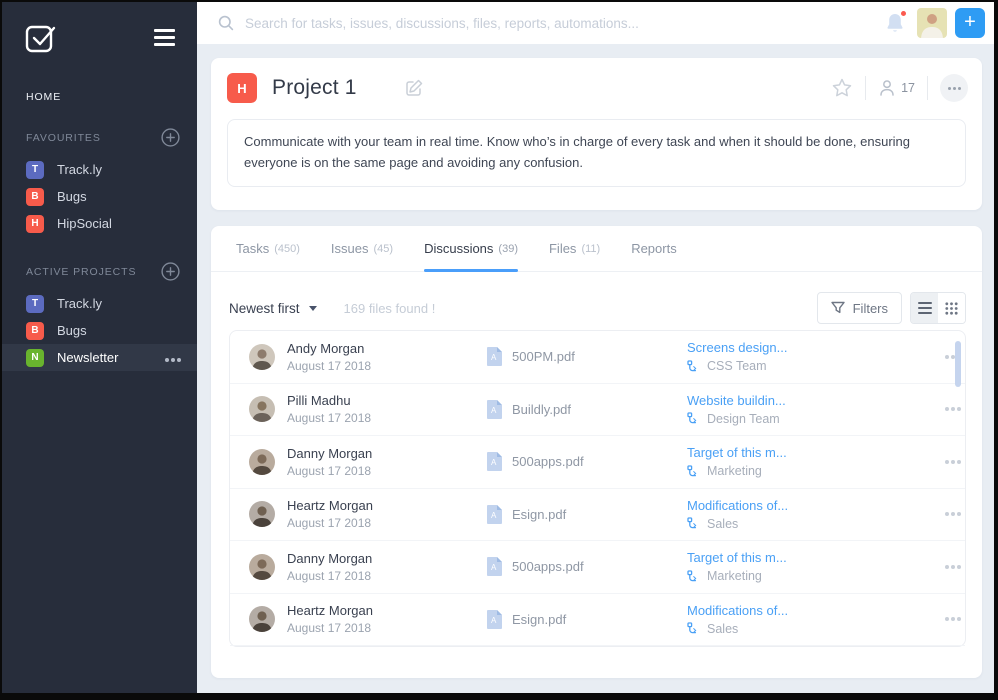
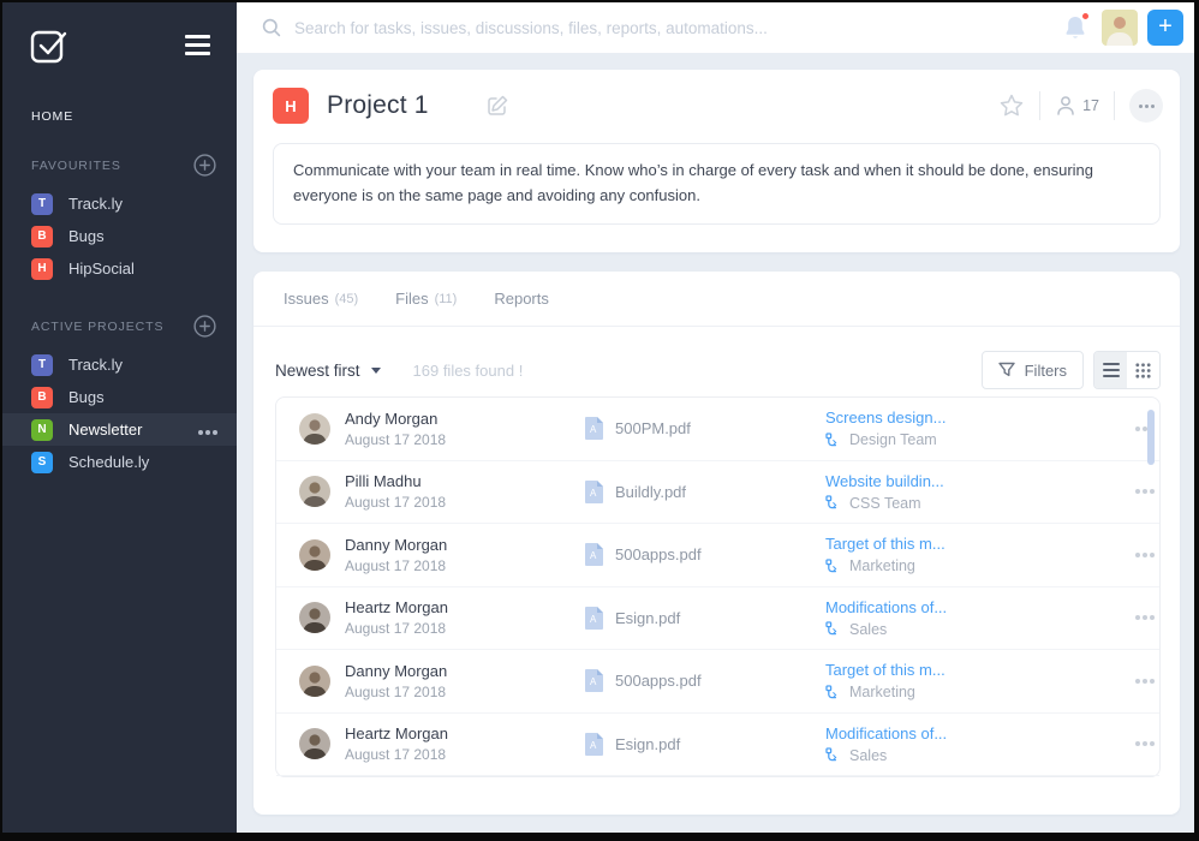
  HOME
  FAVOURITES
  T
  Track.ly
  B
  Bugs
  H
  HipSocial
  ACTIVE PROJECTS
  T
  Track.ly
  B
  Bugs
  N
  Newsletter
+ S
+ Schedule.ly
  Search for tasks, issues, discussions, files, reports, automations...
  +
  H
  Project 1
  17
  Communicate with your team in real time. Know who’s in charge of every task and when it should be done, ensuring everyone is on the same page and avoiding any confusion.
- Tasks
- (450)
  Issues
  (45)
- Discussions
- (39)
  Files
  (11)
  Reports
  Newest first
  169 files found !
  Filters
  Andy Morgan
  August 17 2018
  A
  500PM.pdf
  Screens design...
- CSS Team
+ Design Team
  Pilli Madhu
  August 17 2018
  A
  Buildly.pdf
  Website buildin...
- Design Team
+ CSS Team
  Danny Morgan
  August 17 2018
  A
  500apps.pdf
  Target of this m...
  Marketing
  Heartz Morgan
  August 17 2018
  A
  Esign.pdf
  Modifications of...
  Sales
  Danny Morgan
  August 17 2018
  A
  500apps.pdf
  Target of this m...
  Marketing
  Heartz Morgan
  August 17 2018
  A
  Esign.pdf
  Modifications of...
  Sales
